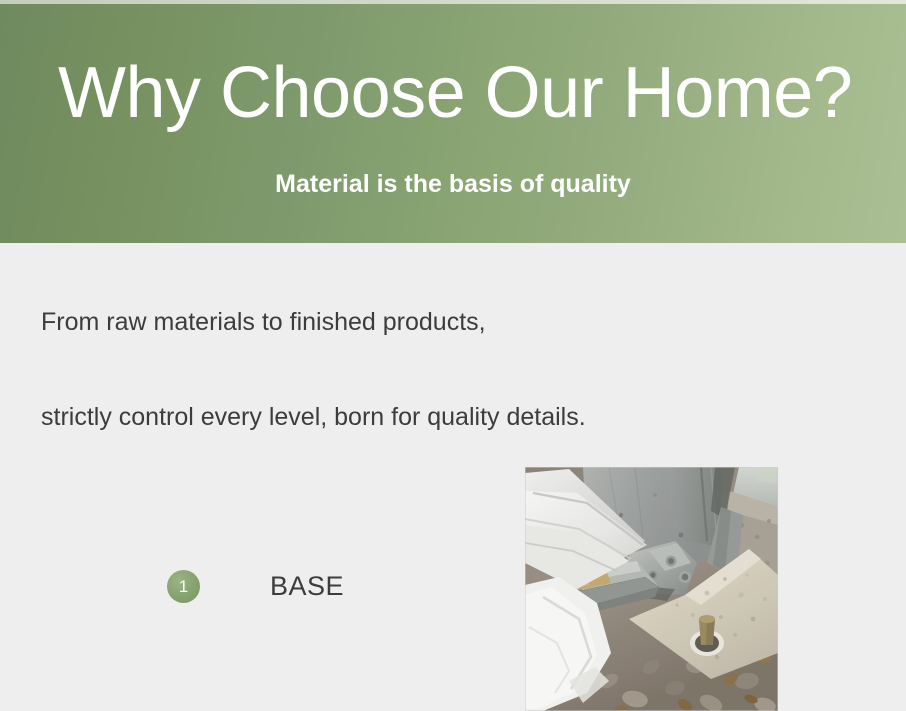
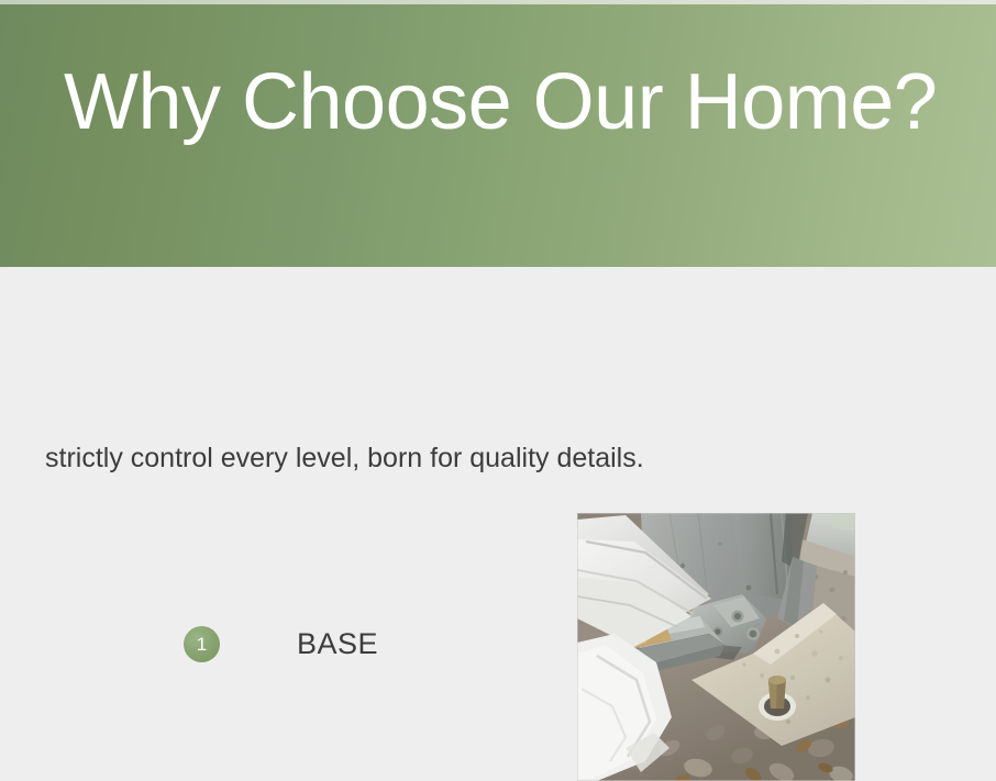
  Why Choose Our Home?
- Material is the basis of quality
- From raw materials to finished products,
  strictly control every level, born for quality details.
  1
  BASE
